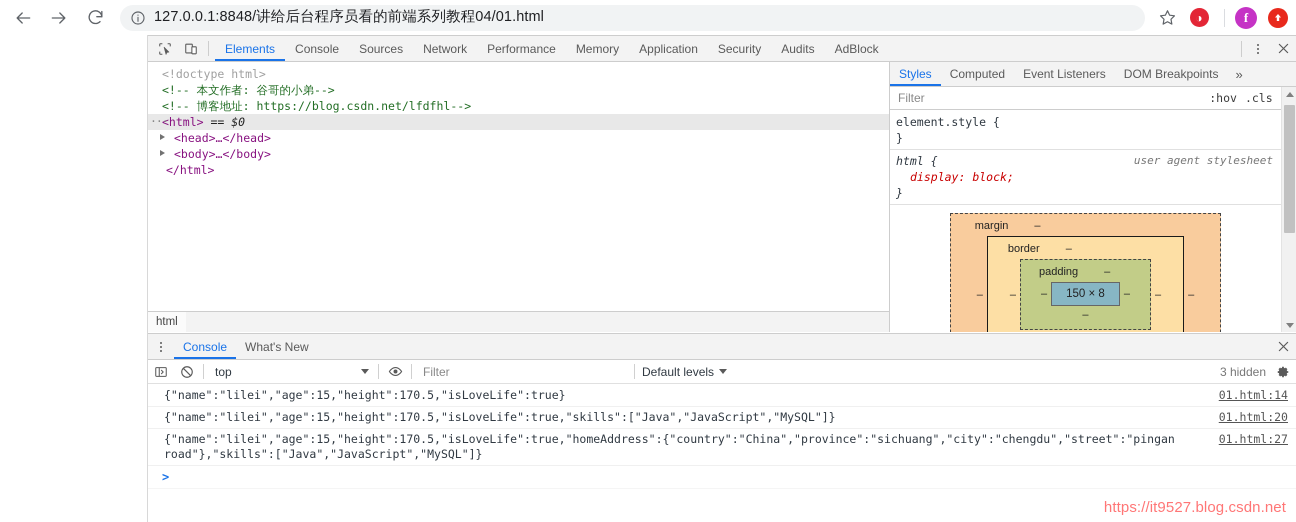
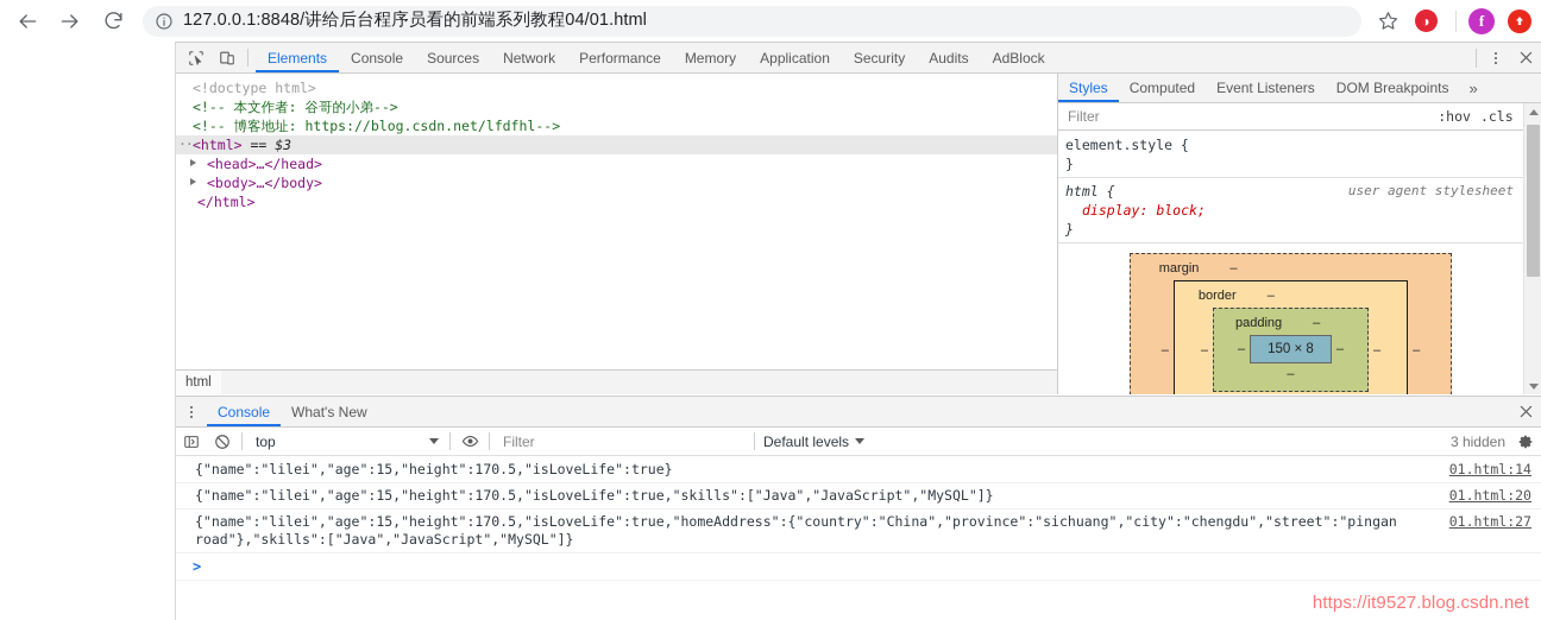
  127.0.0.1:8848/讲给后台程序员看的前端系列教程04/01.html
  ◑
  f
  Elements
  Console
  Sources
  Network
  Performance
  Memory
  Application
  Security
  Audits
  AdBlock
  <!doctype html>
  <!-- 本文作者: 谷哥的小弟-->
  <!-- 博客地址: https://blog.csdn.net/lfdfhl-->
  ···
- <html> == $0
+ <html> == $3
  <head>…</head>
  <body>…</body>
  </html>
  html
  Styles
  Computed
  Event Listeners
  DOM Breakpoints
  »
  Filter
  :hov
  .cls
  element.style {
  }
  user agent stylesheet
  html {
  display: block;
  }
  margin
  –
  –
  border
  –
  –
  padding
  –
  –
  150 × 8
  –
  –
  –
  –
  Console
  What's New
  top
  Filter
  Default levels
  3 hidden
  {"name":"lilei","age":15,"height":170.5,"isLoveLife":true}
  01.html:14
  {"name":"lilei","age":15,"height":170.5,"isLoveLife":true,"skills":["Java","JavaScript","MySQL"]}
  01.html:20
  {"name":"lilei","age":15,"height":170.5,"isLoveLife":true,"homeAddress":{"country":"China","province":"sichuang","city":"chengdu","street":"pingan road"},"skills":["Java","JavaScript","MySQL"]}
  01.html:27
  >
  https://it9527.blog.csdn.net
